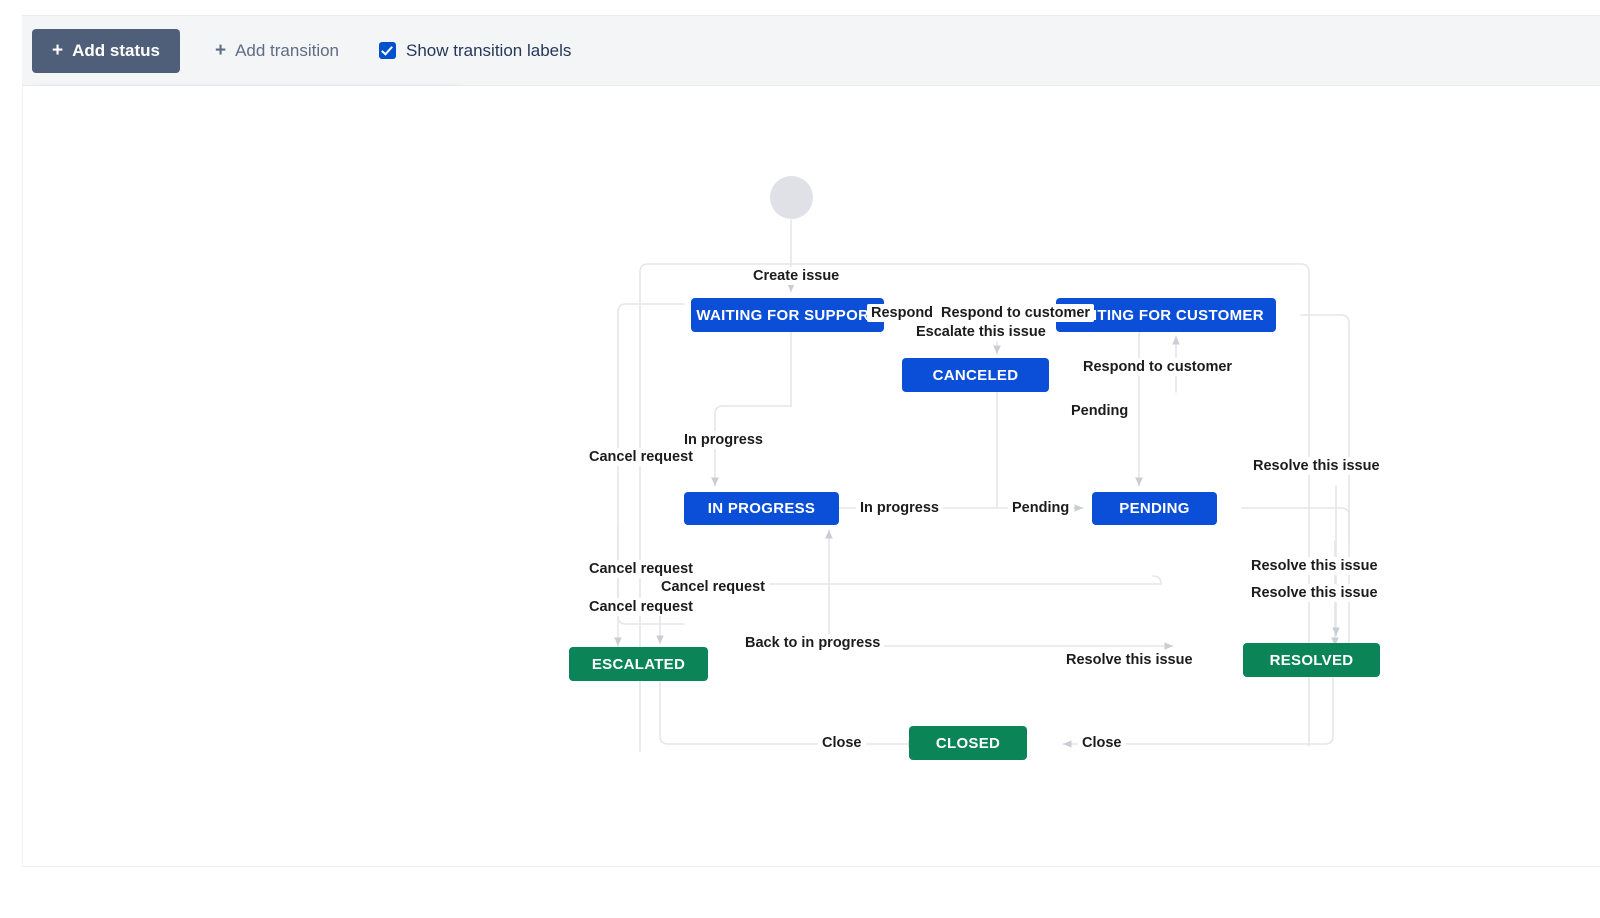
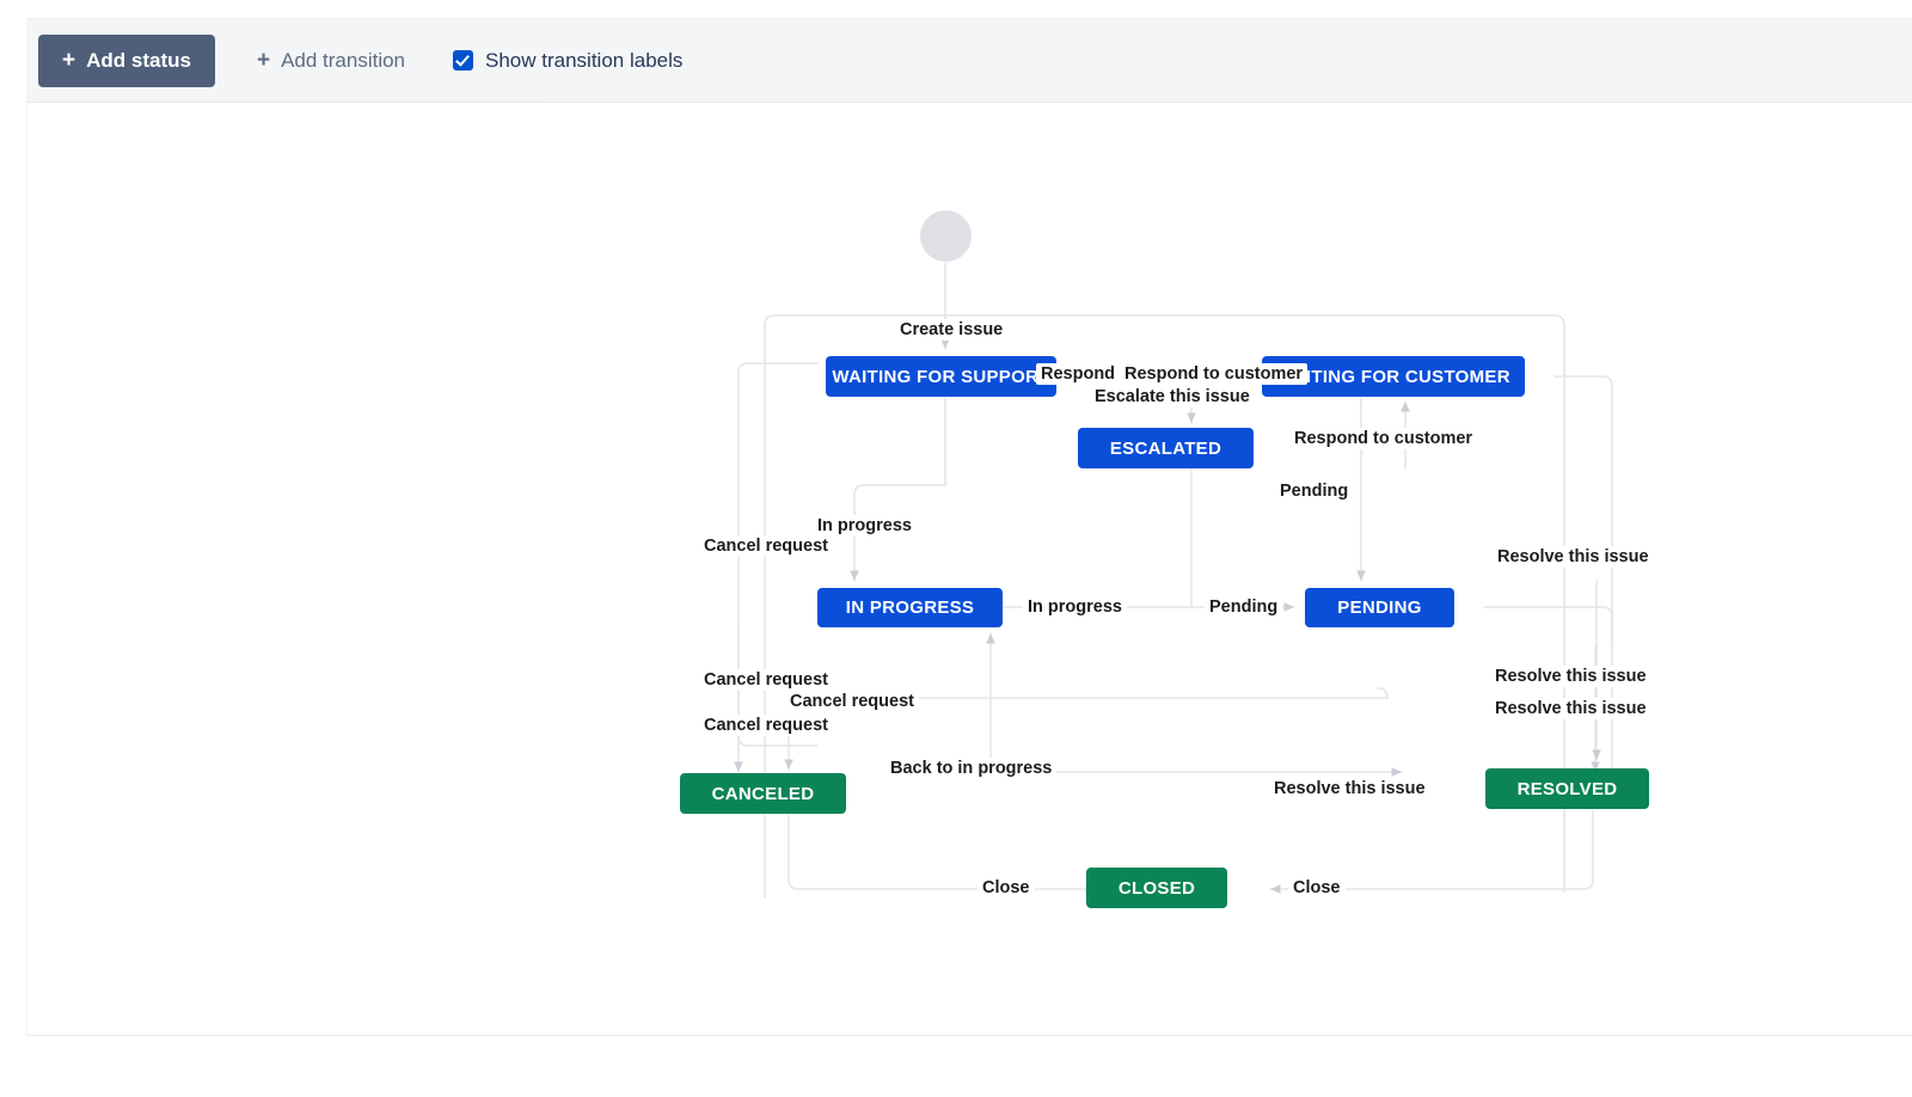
  +
  Add status
  +
  Add transition
  Show transition labels
  WAITING FOR SUPPOR
  ITING FOR CUSTOMER
- CANCELED
+ ESCALATED
  IN PROGRESS
  PENDING
- ESCALATED
+ CANCELED
  RESOLVED
  CLOSED
  Create issue
  Respond
  Respond to customer
  Escalate this issue
  Respond to customer
  Pending
  In progress
  Cancel request
  Resolve this issue
  In progress
  Pending
  Cancel request
  Resolve this issue
  Cancel request
  Resolve this issue
  Cancel request
  Back to in progress
  Resolve this issue
  Close
  Close
